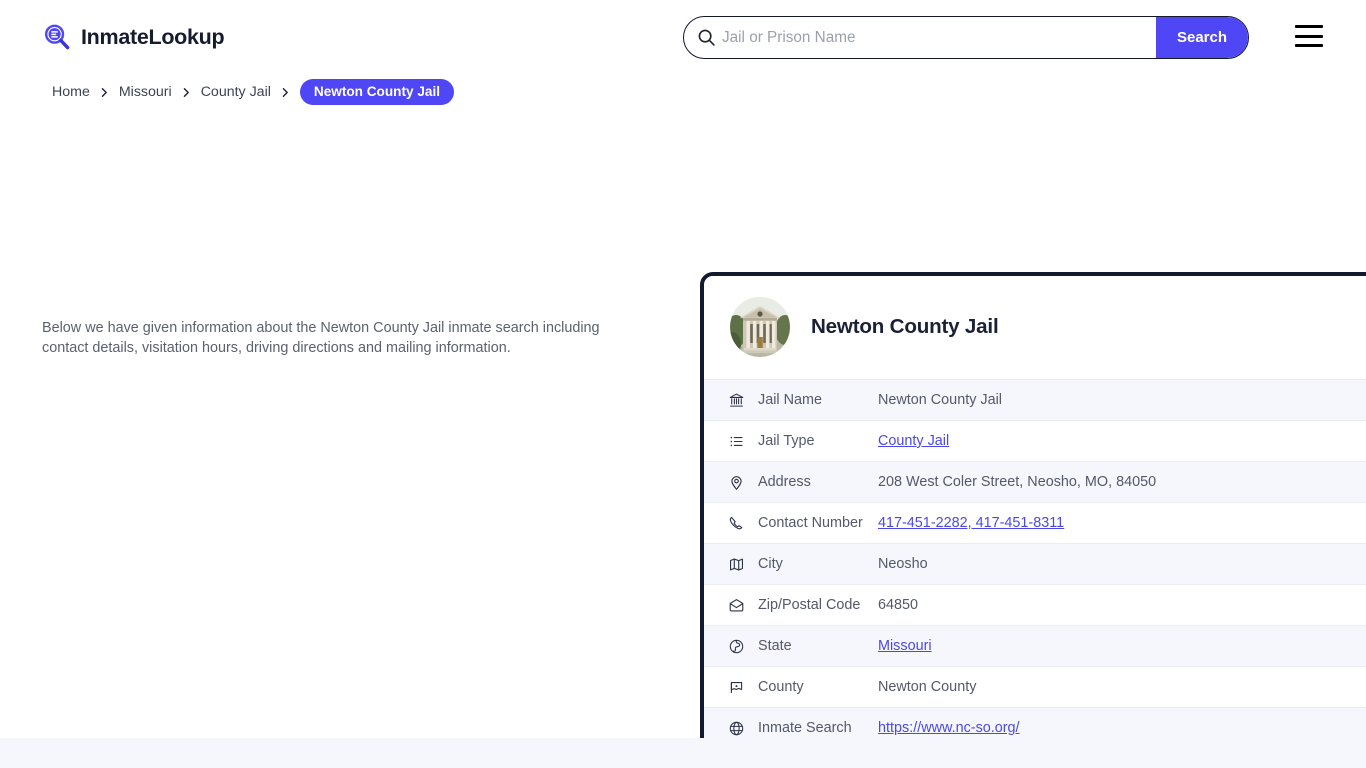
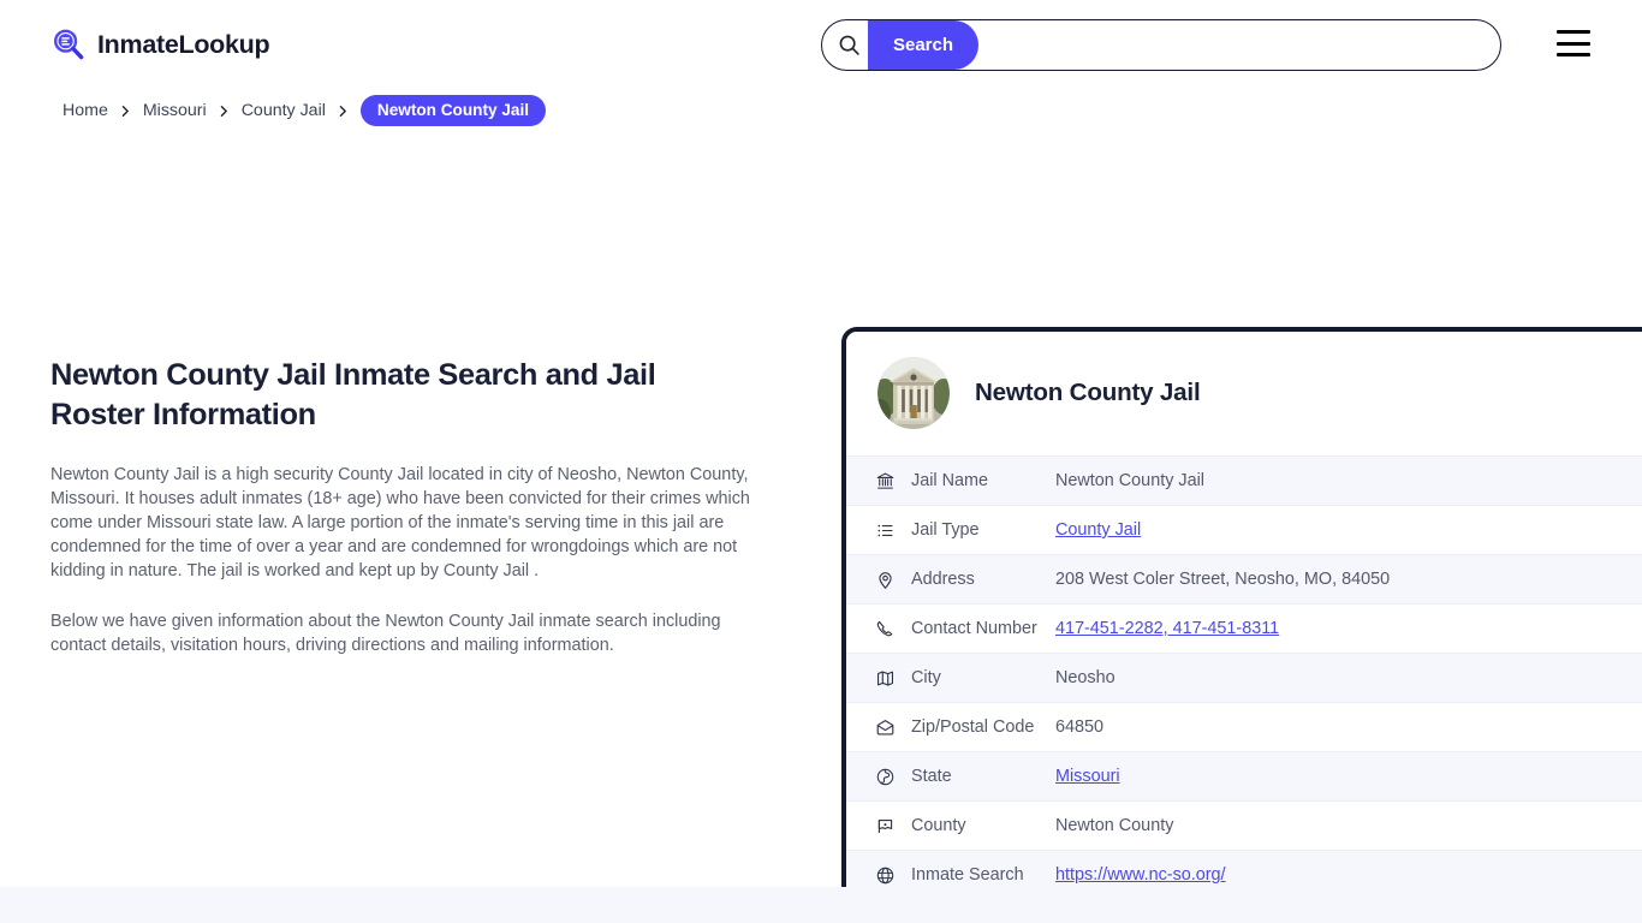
  InmateLookup
- Jail or Prison Name
  Search
  Home
  Missouri
  County Jail
  Newton County Jail
+ Newton County Jail Inmate Search and Jail Roster Information
+ Newton County Jail is a high security County Jail located in city of Neosho, Newton County, Missouri. It houses adult inmates (18+ age) who have been convicted for their crimes which come under Missouri state law. A large portion of the inmate's serving time in this jail are condemned for the time of over a year and are condemned for wrongdoings which are not kidding in nature. The jail is worked and kept up by County Jail .
  Below we have given information about the Newton County Jail inmate search including contact details, visitation hours, driving directions and mailing information.
  Newton County Jail
  Jail Name
  Newton County Jail
  Jail Type
  County Jail
  Address
  208 West Coler Street, Neosho, MO, 84050
  Contact Number
  417-451-2282, 417-451-8311
  City
  Neosho
  Zip/Postal Code
  64850
  State
  Missouri
  County
  Newton County
  Inmate Search
  https://www.nc-so.org/
